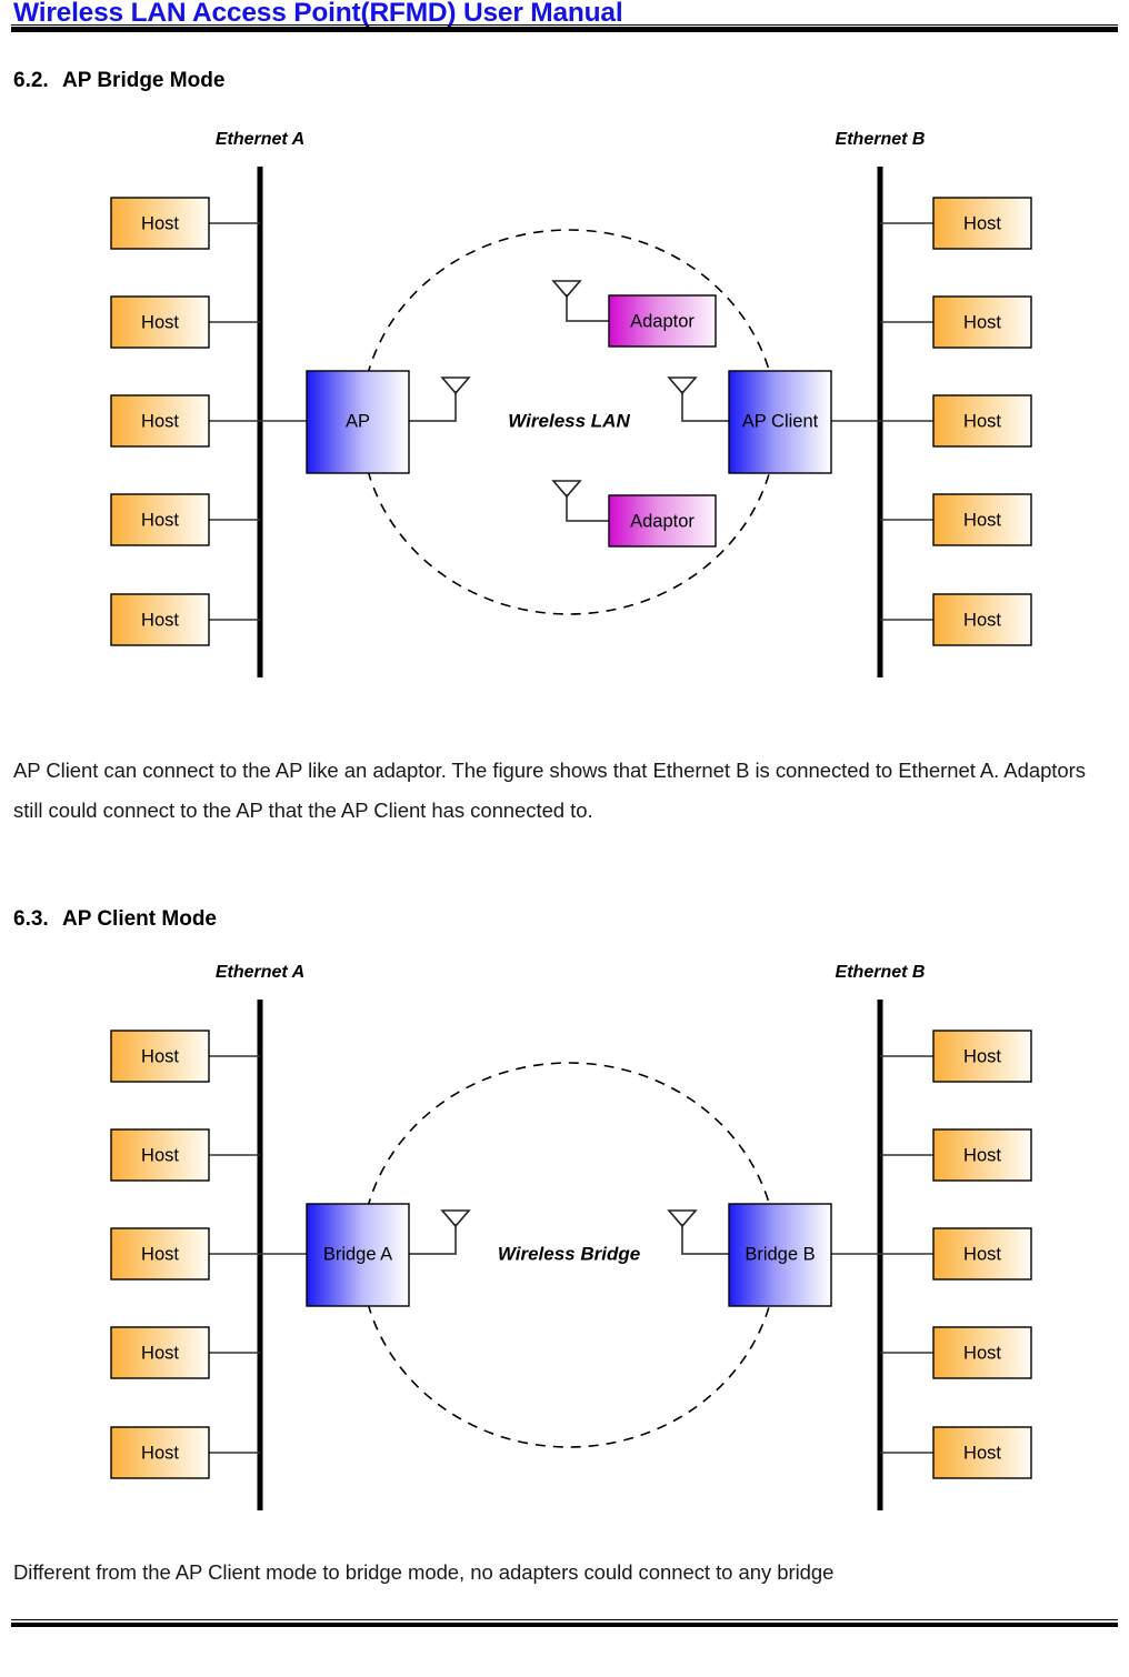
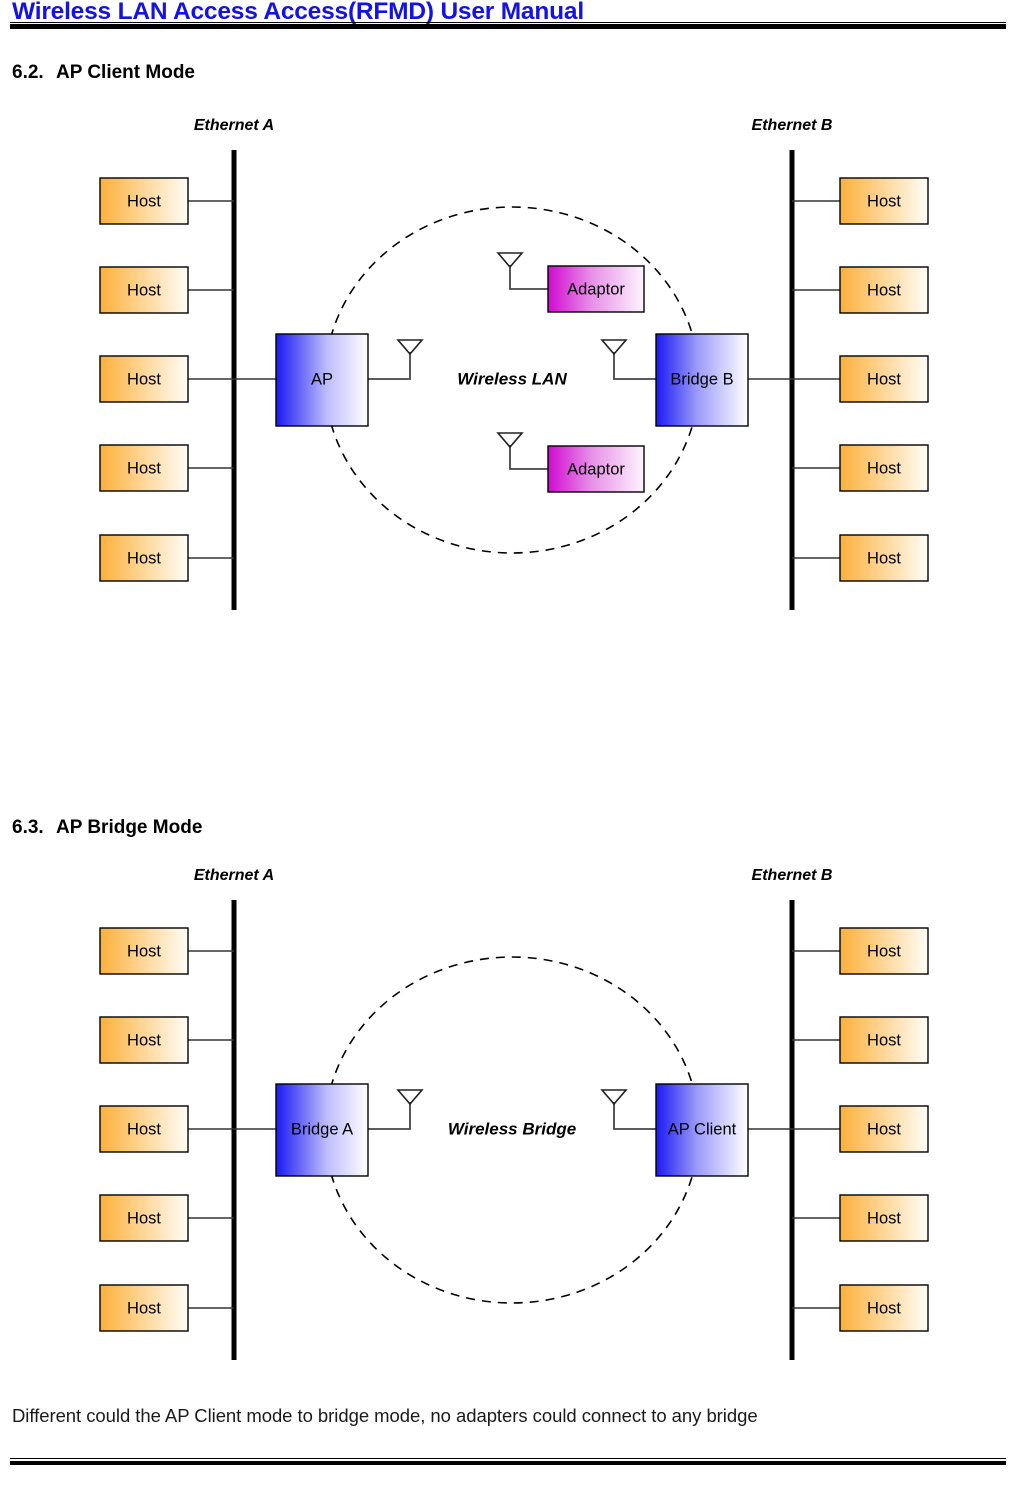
- Wireless LAN Access Point(RFMD) User Manual
+ Wireless LAN Access Access(RFMD) User Manual
- 6.2. AP Bridge Mode
+ 6.2. AP Client Mode
  Ethernet A
  Ethernet B
  Wireless LAN
  Host
  Host
  Host
  Host
  Host
  Host
  Host
  Host
  Host
  Host
  Adaptor
  Adaptor
  AP
- AP Client
+ Bridge B
- AP Client can connect to the AP like an adaptor. The figure shows that Ethernet B is connected to Ethernet A. Adaptors still could connect to the AP that the AP Client has connected to.
- 6.3. AP Client Mode
+ 6.3. AP Bridge Mode
  Ethernet A
  Ethernet B
  Wireless Bridge
  Host
  Host
  Host
  Host
  Host
  Host
  Host
  Host
  Host
  Host
  Bridge A
- Bridge B
+ AP Client
- Different from the AP Client mode to bridge mode, no adapters could connect to any bridge
+ Different could the AP Client mode to bridge mode, no adapters could connect to any bridge
